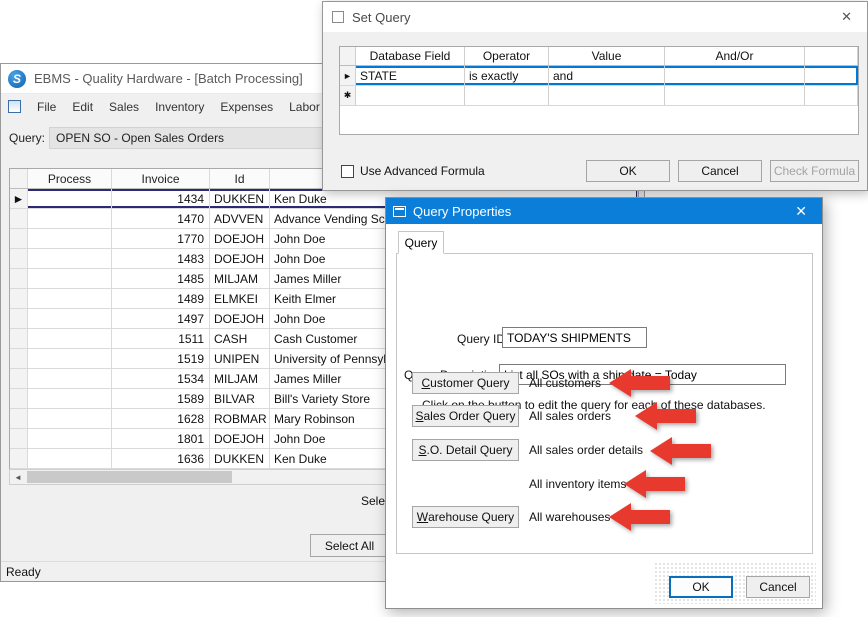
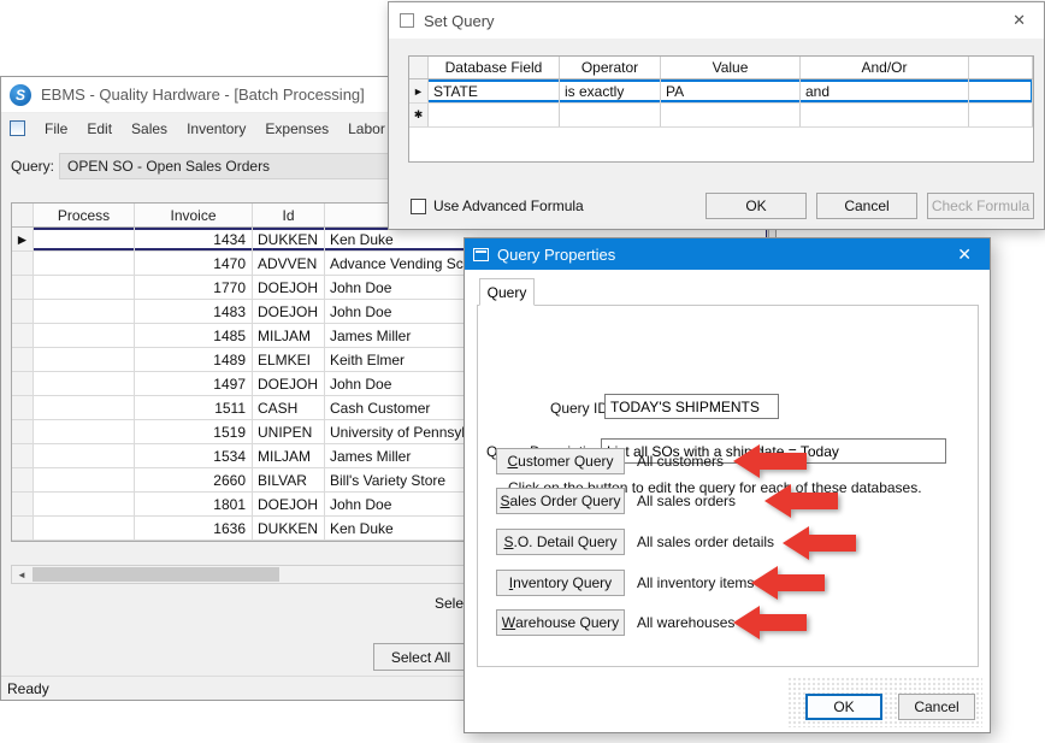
  S
  EBMS - Quality Hardware - [Batch Processing]
  File
  Edit
  Sales
  Inventory
  Expenses
  Labor
  Query:
  OPEN SO - Open Sales Orders
  Process
  Invoice
  Id
  ►
  1434
  DUKKEN
  Ken Duke
  1470
  ADVVEN
  Advance Vending Sc
  1770
  DOEJOH
  John Doe
  1483
  DOEJOH
  John Doe
  1485
  MILJAM
  James Miller
  1489
  ELMKEI
  Keith Elmer
  1497
  DOEJOH
  John Doe
  1511
  CASH
  Cash Customer
  1519
  UNIPEN
  University of Pennsy
  1534
  MILJAM
  James Miller
- 1589
+ 2660
  BILVAR
  Bill's Variety Store
- 1628
- ROBMAR
- Mary Robinson
  1801
  DOEJOH
  John Doe
  1636
  DUKKEN
  Ken Duke
  ◄
  Sele
  Select All
  Ready
  Set Query
  ✕
  Database Field
  Operator
  Value
  And/Or
  ►
  STATE
  is exactly
+ PA
  and
  ✱
  Use Advanced Formula
  OK
  Cancel
  Check Formula
  Query Properties
  ✕
  Query
  Query ID
  TODAY'S SHIPMENTS
  t all SOs with a ship date = Today
  to edit the query for each of these databases.
  C
  ustomer Query
  All customers
  S
  ales Order Query
  All sales orders
  S
  .O. Detail Query
  All sales order details
+ I
+ nventory Query
  All inventory items
  W
  arehouse Query
  All warehouses
  OK
  Cancel
